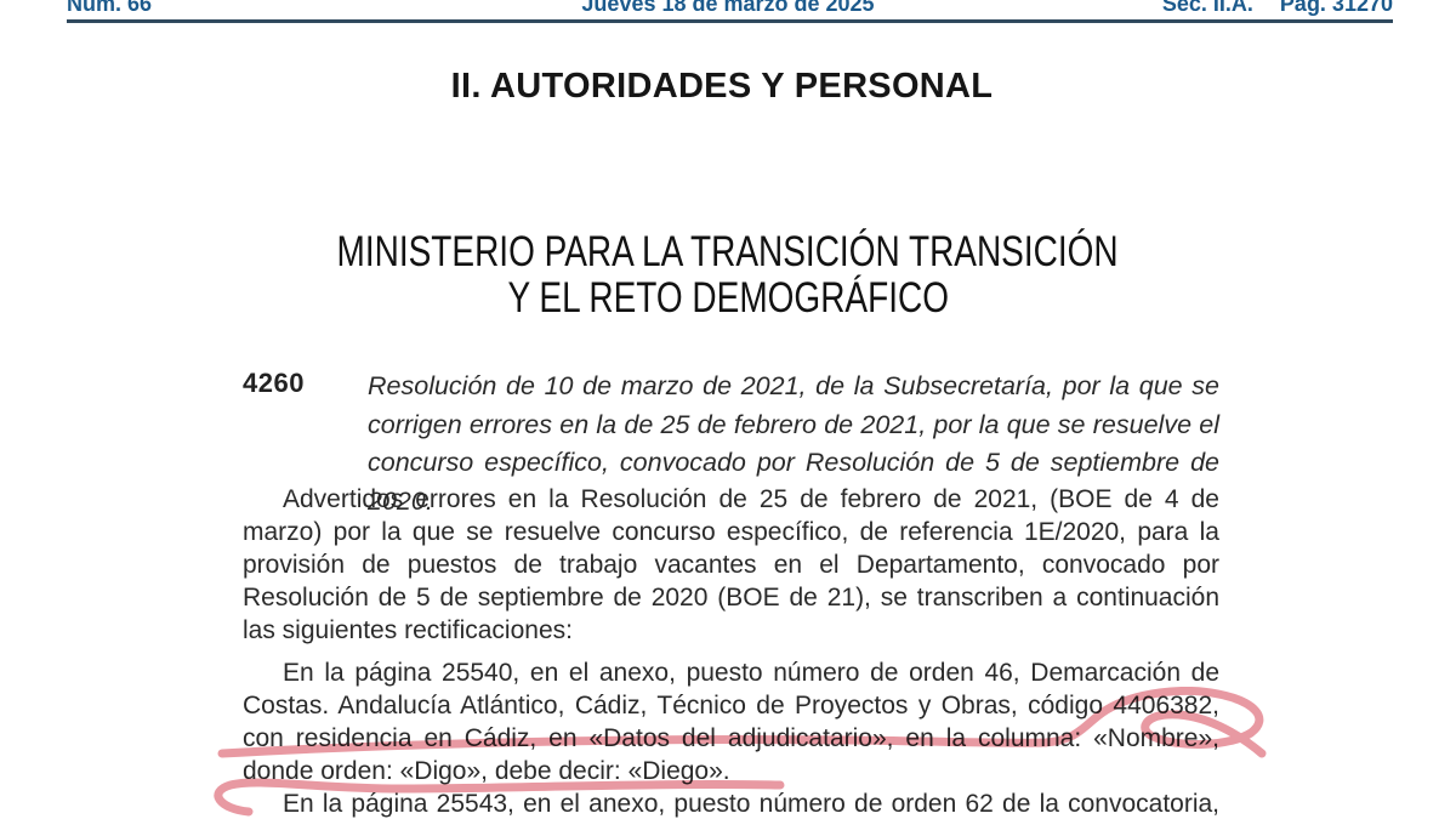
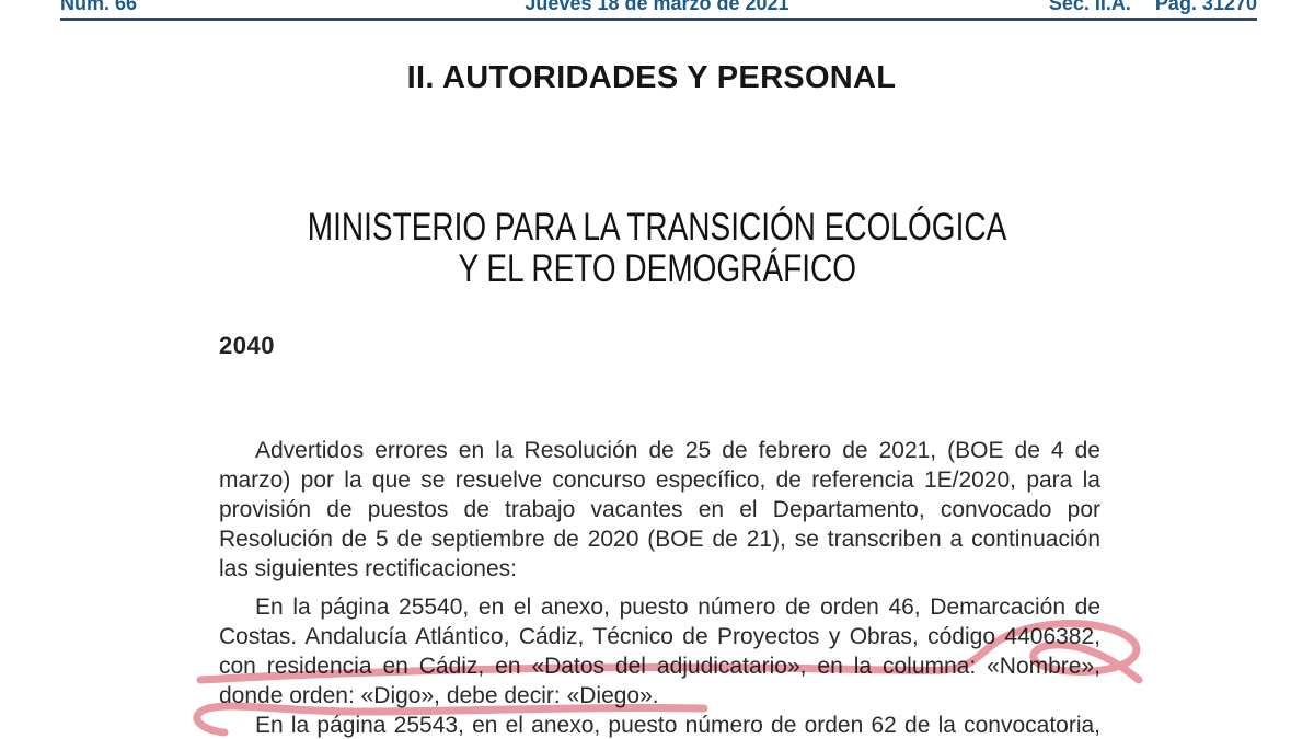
  Núm. 66
- Jueves 18 de marzo de 2025
+ Jueves 18 de marzo de 2021
  Sec. II.A.
  Pág. 31270
  II. AUTORIDADES Y PERSONAL
- MINISTERIO PARA LA TRANSICIÓN TRANSICIÓN
+ MINISTERIO PARA LA TRANSICIÓN ECOLÓGICA
  Y EL RETO DEMOGRÁFICO
- 4260
+ 2040
- Resolución de 10 de marzo de 2021, de la Subsecretaría, por la que se corrigen errores en la de 25 de febrero de 2021, por la que se resuelve el concurso específico, convocado por Resolución de 5 de septiembre de 2020.
  Advertidos errores en la Resolución de 25 de febrero de 2021, (BOE de 4 de marzo) por la que se resuelve concurso específico, de referencia 1E/2020, para la provisión de puestos de trabajo vacantes en el Departamento, convocado por Resolución de 5 de septiembre de 2020 (BOE de 21), se transcriben a continuación las siguientes rectificaciones:
  En la página 25540, en el anexo, puesto número de orden 46, Demarcación de Costas. Andalucía Atlántico, Cádiz, Técnico de Proyectos y Obras, código 4406382, con residencia en Cádiz, en «Datos del adjudicatario», en la columna: «Nombre», donde orden: «Digo», debe decir: «Diego».
